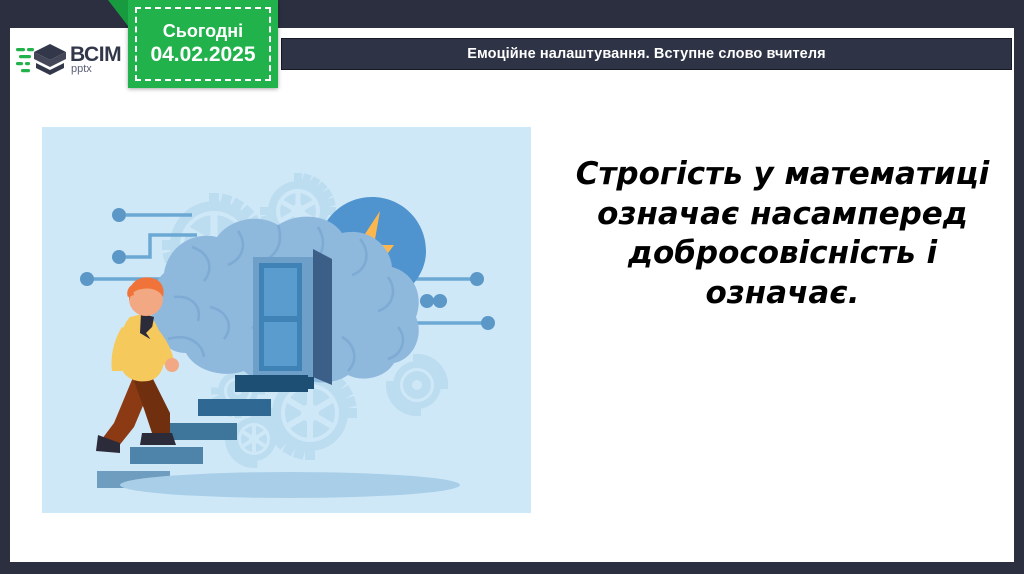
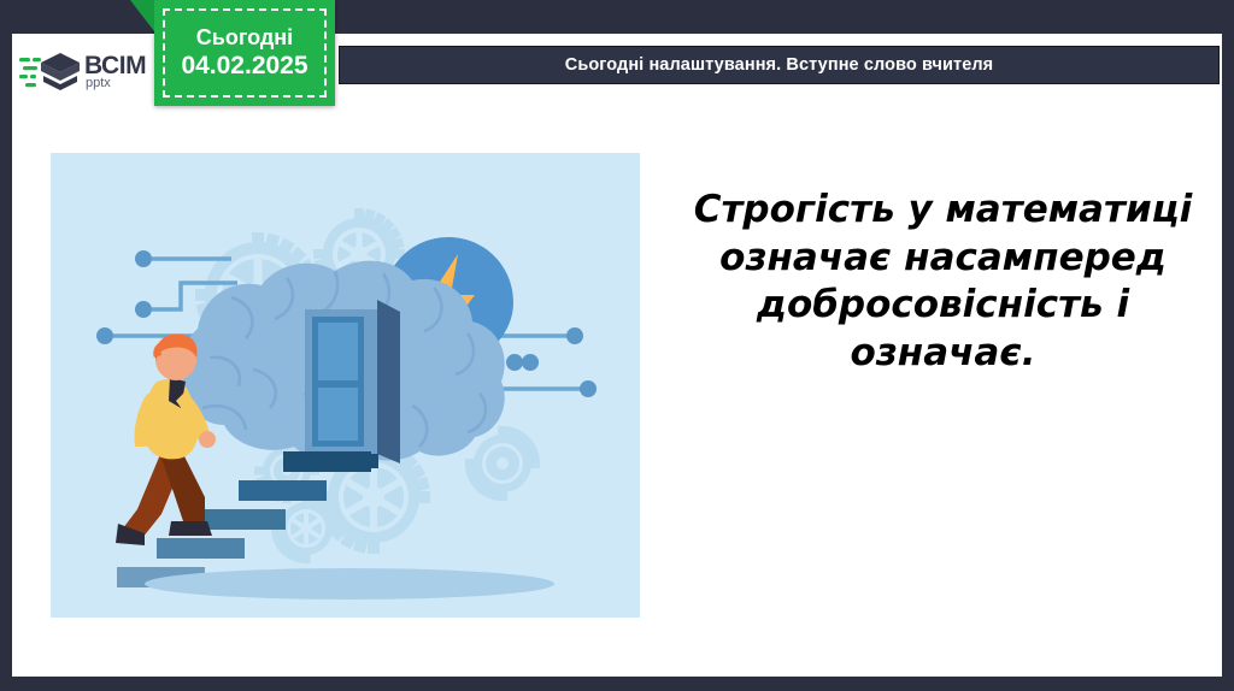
  ВСІМ
  pptx
  Сьогодні
  04.02.2025
- Емоційне налаштування. Вступне слово вчителя
+ Сьогодні налаштування. Вступне слово вчителя
  Строгість у математиці означає насамперед добросовісність і означає.
